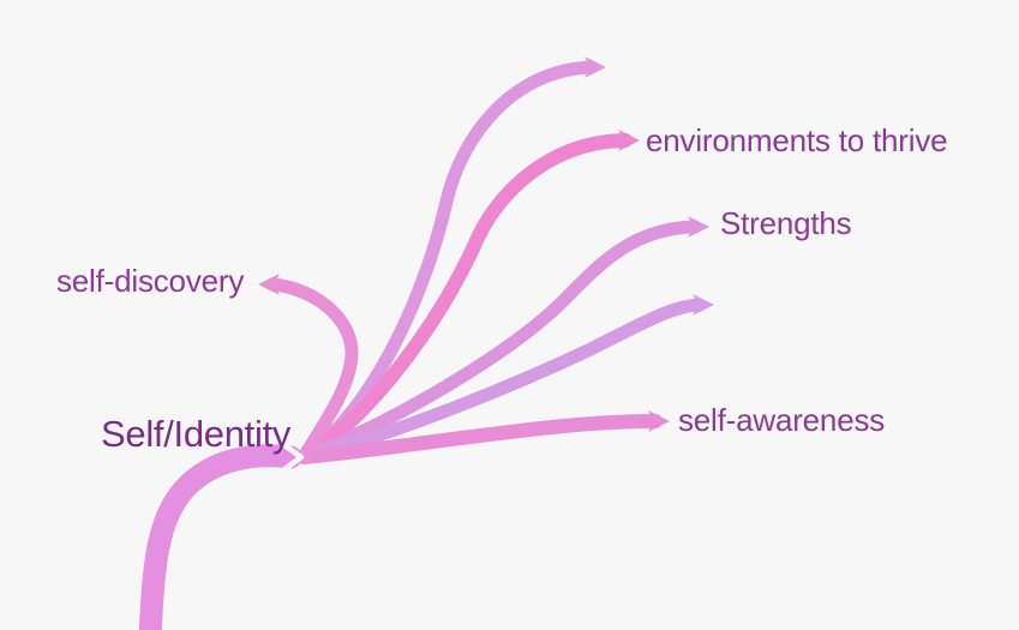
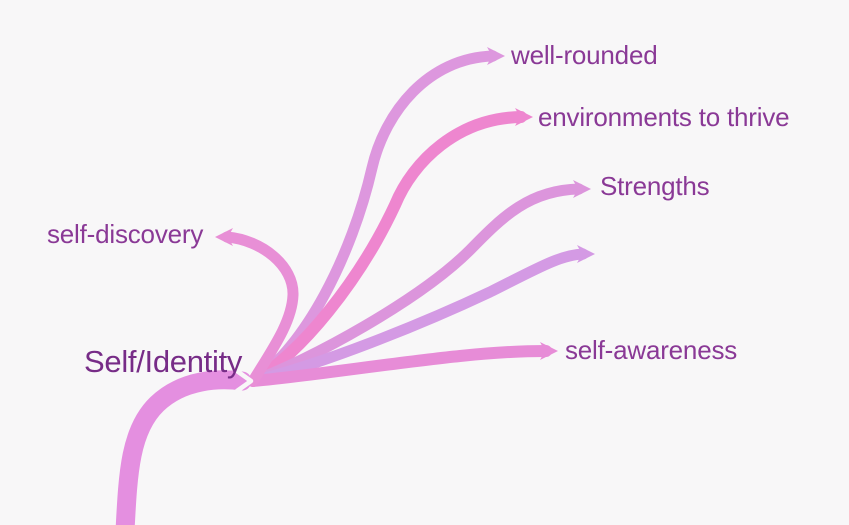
  Self/Identity
+ well-rounded
  environments to thrive
  Strengths
  self-awareness
  self-discovery
